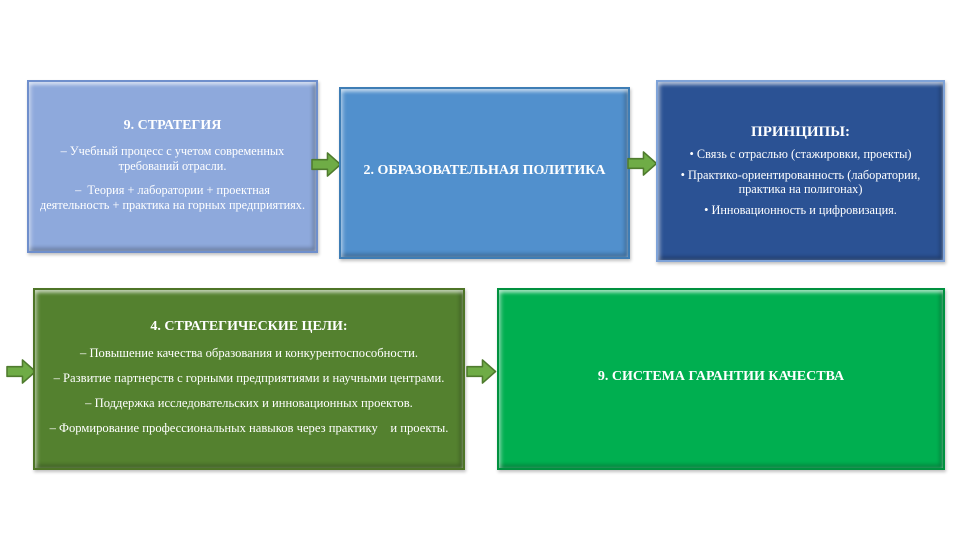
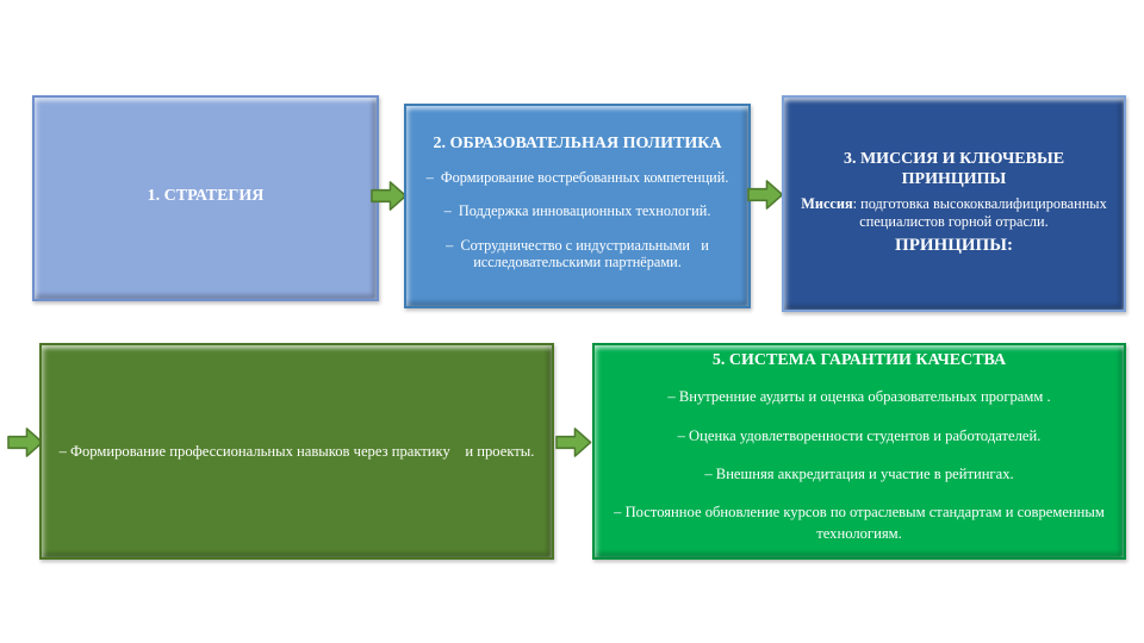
- 9. СТРАТЕГИЯ
+ 1. СТРАТЕГИЯ
- – Учебный процесс с учетом современных требований отрасли.
- – Теория + лаборатории + проектная деятельность + практика на горных предприятиях.
  2. ОБРАЗОВАТЕЛЬНАЯ ПОЛИТИКА
+ – Формирование востребованных компетенций.
+ – Поддержка инновационных технологий.
+ – Сотрудничество с индустриальными и исследовательскими партнёрами.
+ 3. МИССИЯ И КЛЮЧЕВЫЕ ПРИНЦИПЫ
+ Миссия: подготовка высококвалифицированных специалистов горной отрасли.
  ПРИНЦИПЫ:
- • Связь с отраслью (стажировки, проекты)
- • Практико-ориентированность (лаборатории, практика на полигонах)
- • Инновационность и цифровизация.
- 4. СТРАТЕГИЧЕСКИЕ ЦЕЛИ:
- – Повышение качества образования и конкурентоспособности.
- – Развитие партнерств с горными предприятиями и научными центрами.
- – Поддержка исследовательских и инновационных проектов.
  – Формирование профессиональных навыков через практику и проекты.
- 9. СИСТЕМА ГАРАНТИИ КАЧЕСТВА
+ 5. СИСТЕМА ГАРАНТИИ КАЧЕСТВА
+ – Внутренние аудиты и оценка образовательных программ .
+ – Оценка удовлетворенности студентов и работодателей.
+ – Внешняя аккредитация и участие в рейтингах.
+ – Постоянное обновление курсов по отраслевым стандартам и современным технологиям.
